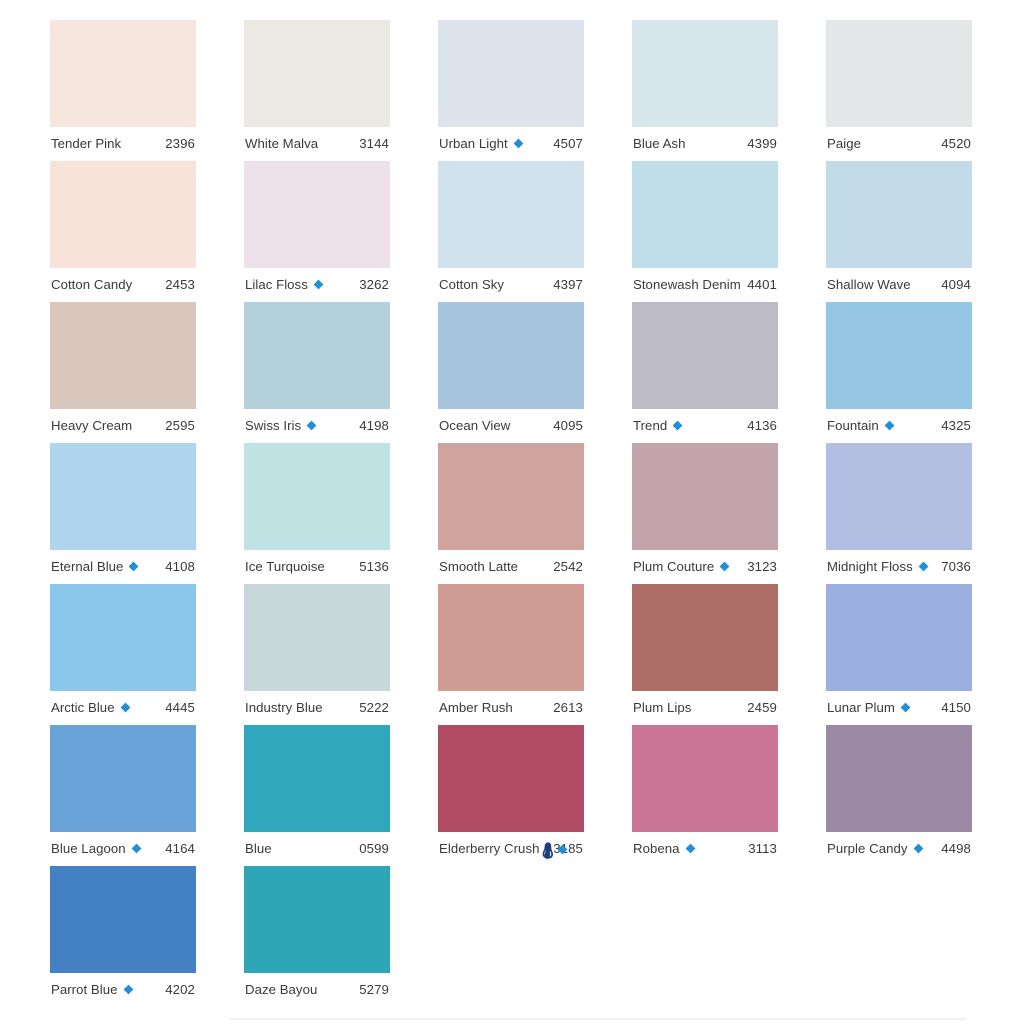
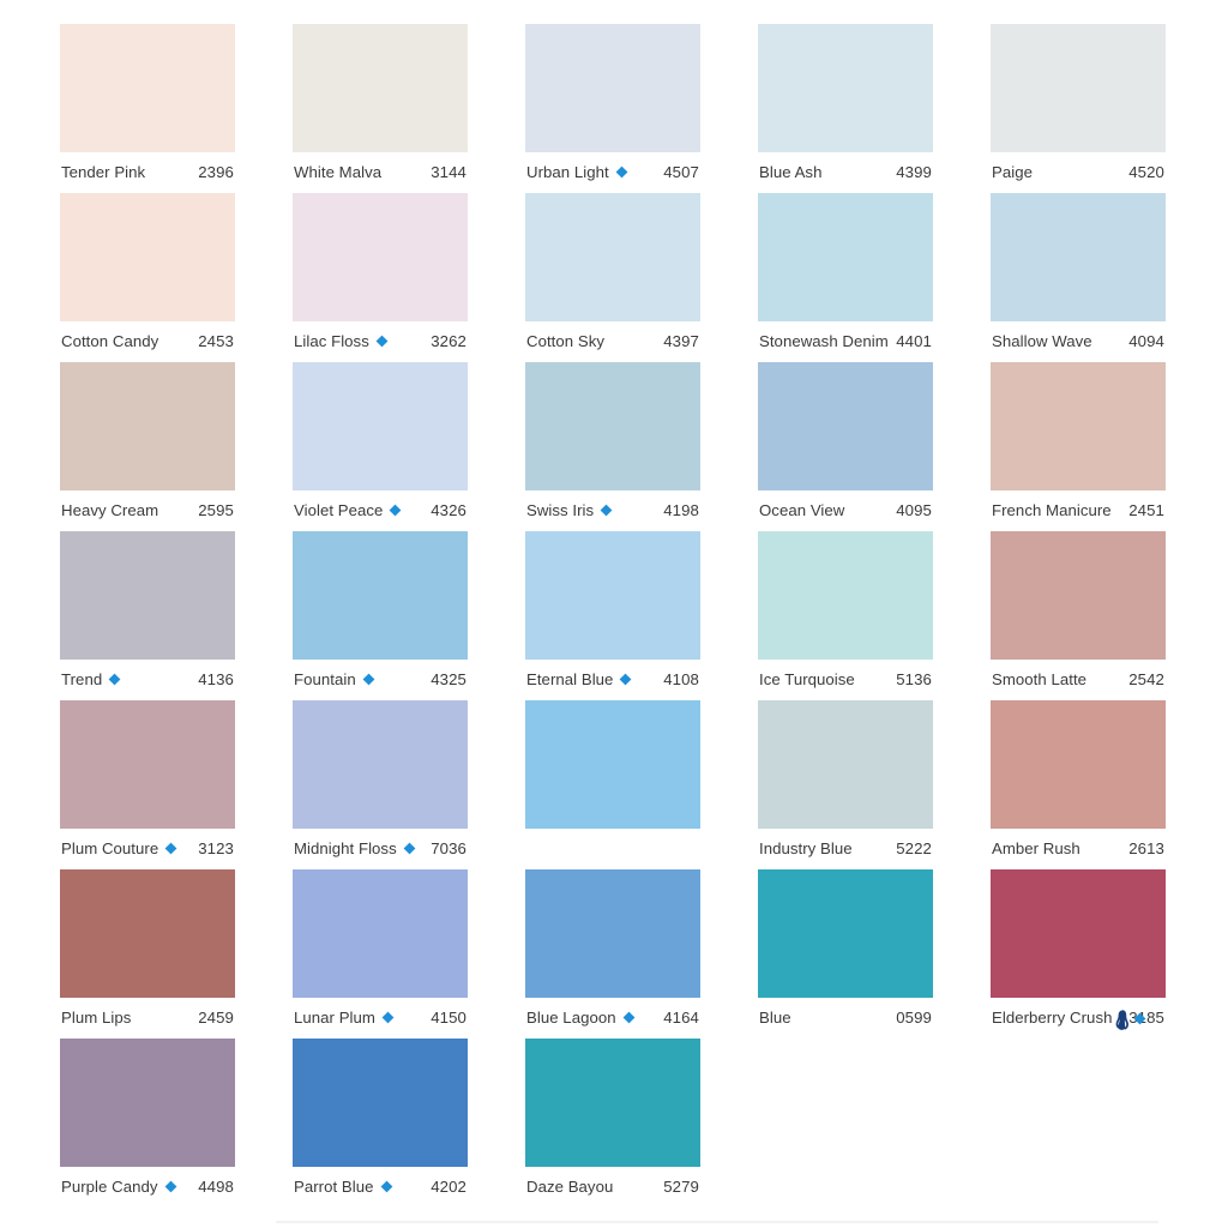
  Tender Pink
  2396
  White Malva
  3144
  Urban Light
  4507
  Blue Ash
  4399
  Paige
  4520
  Cotton Candy
  2453
  Lilac Floss
  3262
  Cotton Sky
  4397
  Stonewash Denim
  4401
  Shallow Wave
  4094
  Heavy Cream
  2595
+ Violet Peace
+ 4326
  Swiss Iris
  4198
  Ocean View
  4095
+ French Manicure
+ 2451
  Trend
  4136
  Fountain
  4325
  Eternal Blue
  4108
  Ice Turquoise
  5136
  Smooth Latte
  2542
  Plum Couture
  3123
  Midnight Floss
  7036
- Arctic Blue
- 4445
  Industry Blue
  5222
  Amber Rush
  2613
  Plum Lips
  2459
  Lunar Plum
  4150
  Blue Lagoon
  4164
  Blue
  0599
  Elderberry Crush
  385
- Robena
- 3113
  Purple Candy
  4498
  Parrot Blue
  4202
  Daze Bayou
  5279
